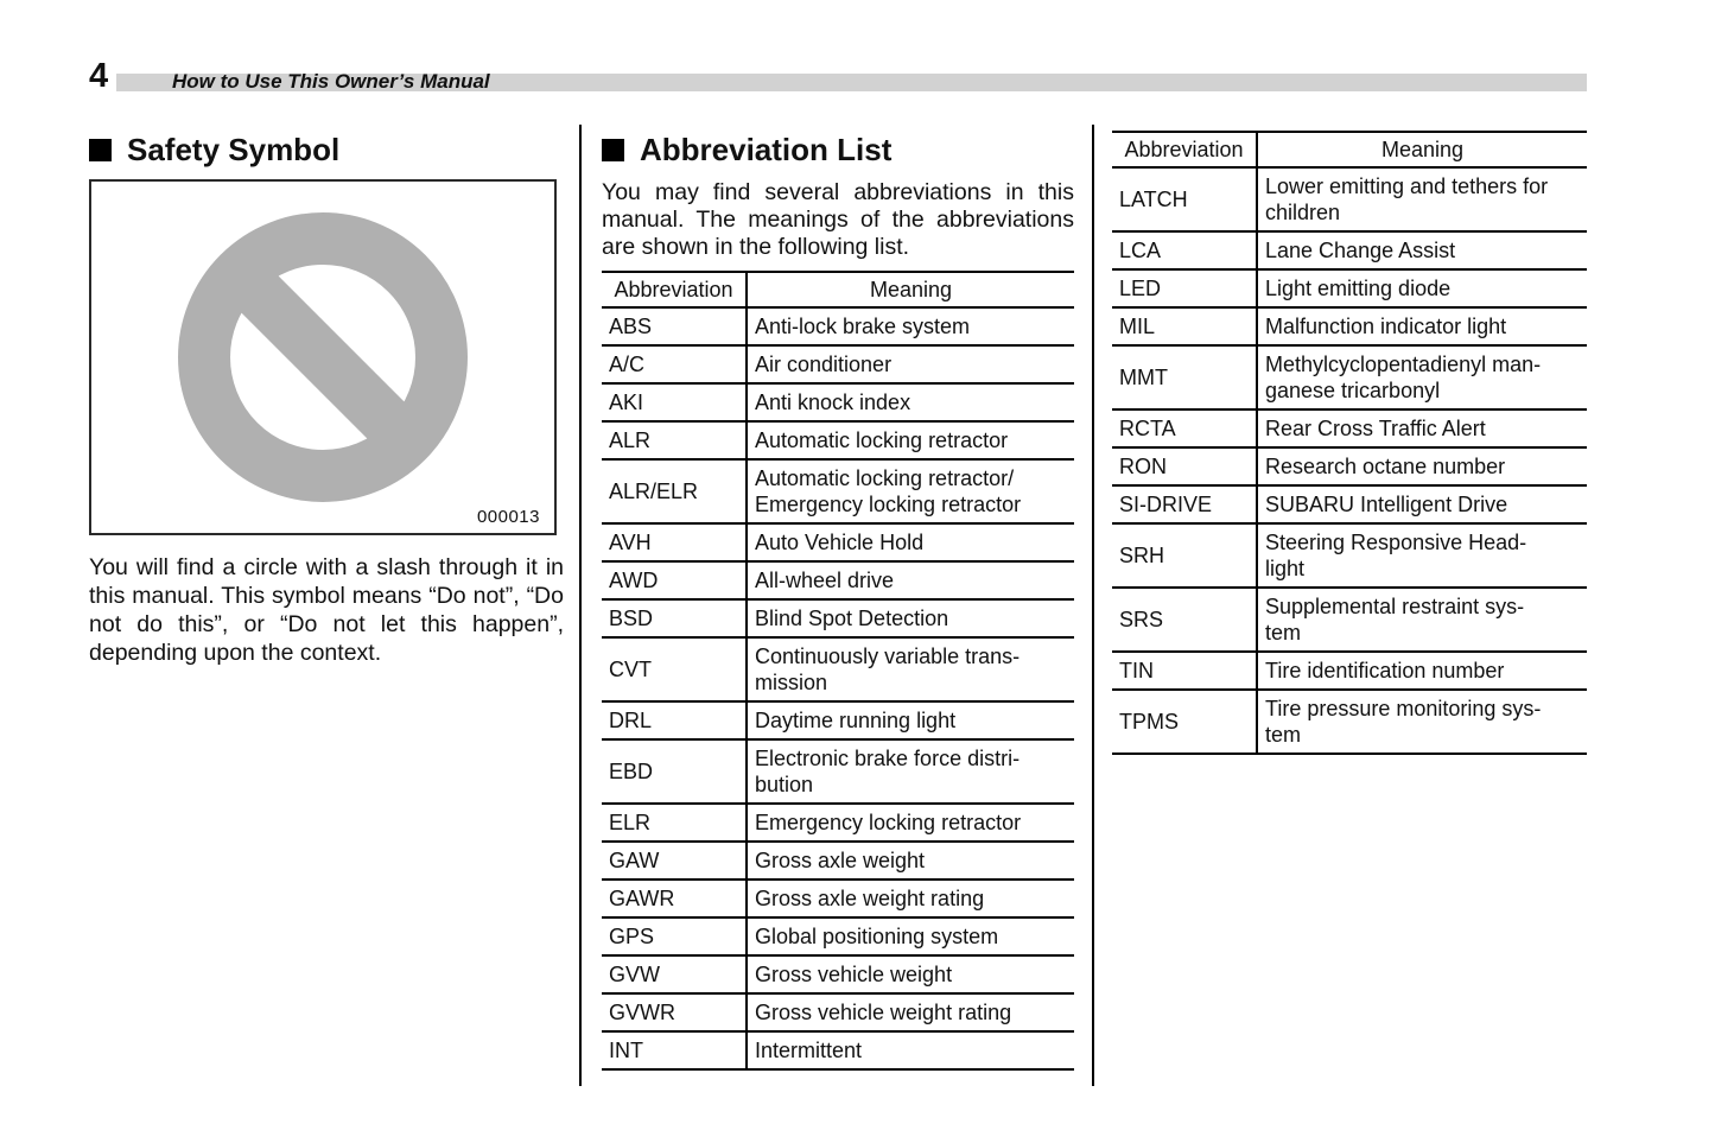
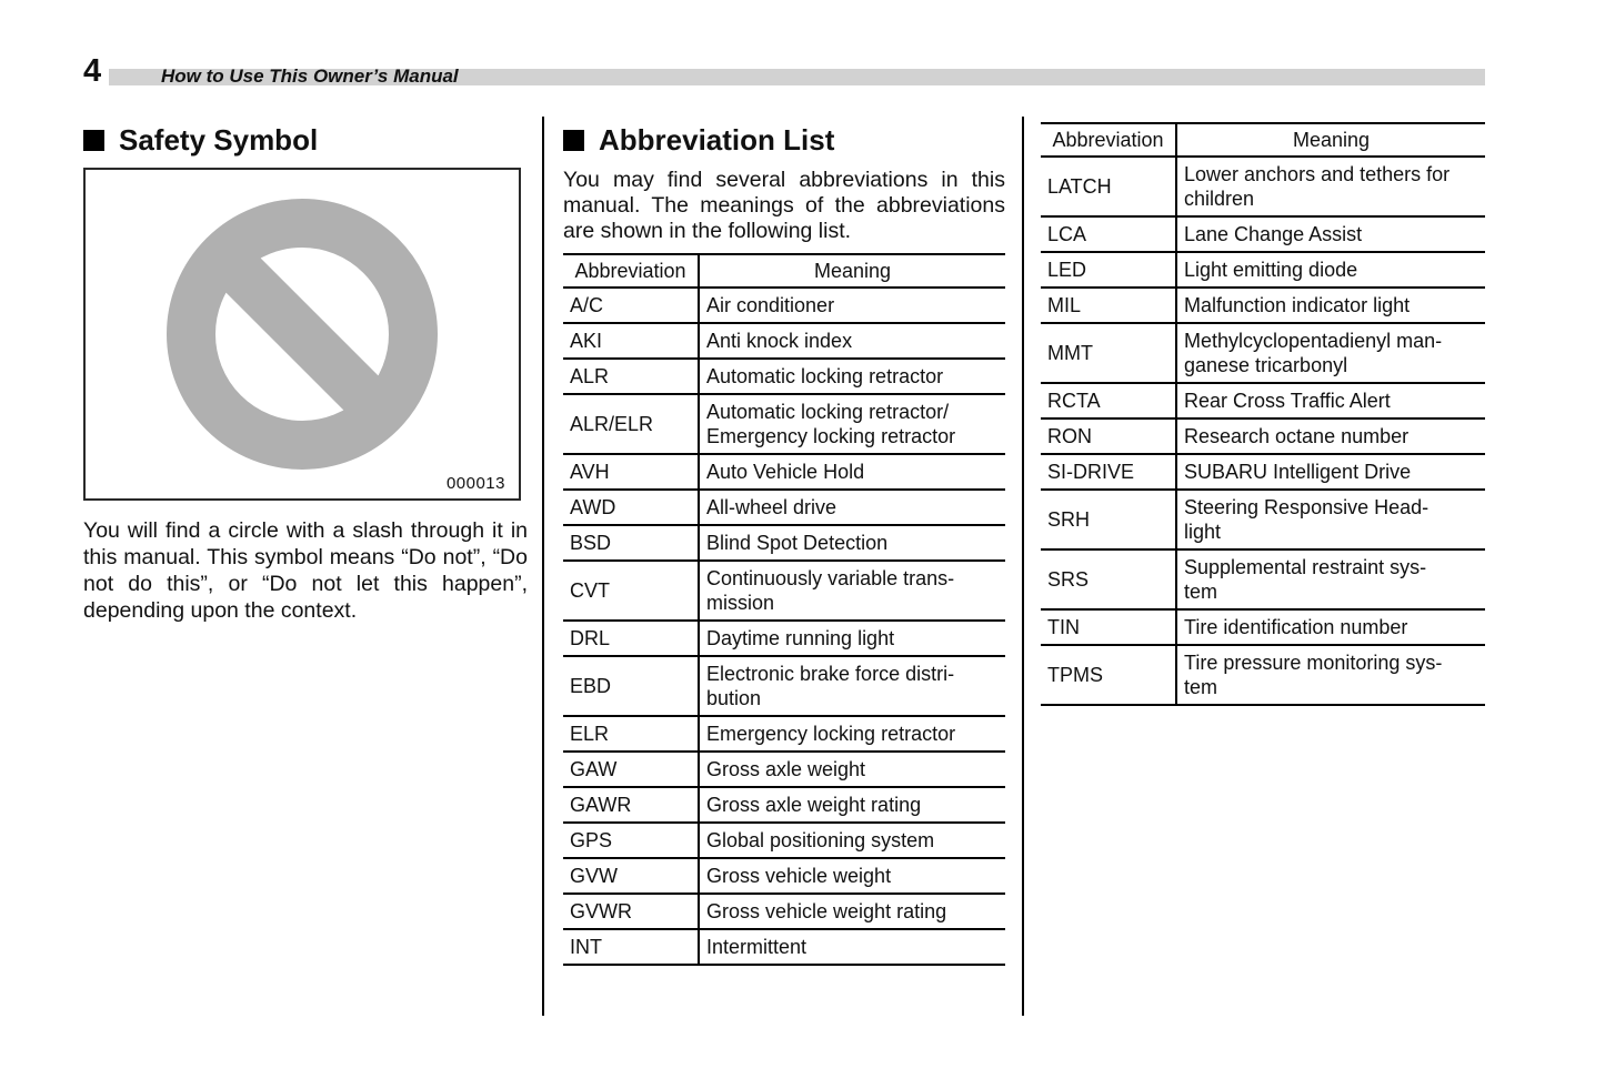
  4
  How to Use This Owner’s Manual
  Safety Symbol
  000013
  You will find a circle with a slash through it in this manual. This symbol means “Do not”, “Do not do this”, or “Do not let this happen”, depending upon the context.
  Abbreviation List
  You may find several abbreviations in this manual. The meanings of the abbreviations are shown in the following list.
  Abbreviation	Meaning
- ABS	Anti-lock brake system
  A/C	Air conditioner
  AKI	Anti knock index
  ALR	Automatic locking retractor
  ALR/ELR	Automatic locking retractor/ Emergency locking retractor
  AVH	Auto Vehicle Hold
  AWD	All-wheel drive
  BSD	Blind Spot Detection
  CVT	Continuously variable trans- mission
  DRL	Daytime running light
  EBD	Electronic brake force distri- bution
  ELR	Emergency locking retractor
  GAW	Gross axle weight
  GAWR	Gross axle weight rating
  GPS	Global positioning system
  GVW	Gross vehicle weight
  GVWR	Gross vehicle weight rating
  INT	Intermittent
  Abbreviation	Meaning
- LATCH	Lower emitting and tethers for children
+ LATCH	Lower anchors and tethers for children
  LCA	Lane Change Assist
  LED	Light emitting diode
  MIL	Malfunction indicator light
  MMT	Methylcyclopentadienyl man- ganese tricarbonyl
  RCTA	Rear Cross Traffic Alert
  RON	Research octane number
  SI-DRIVE	SUBARU Intelligent Drive
  SRH	Steering Responsive Head- light
  SRS	Supplemental restraint sys- tem
  TIN	Tire identification number
  TPMS	Tire pressure monitoring sys- tem
